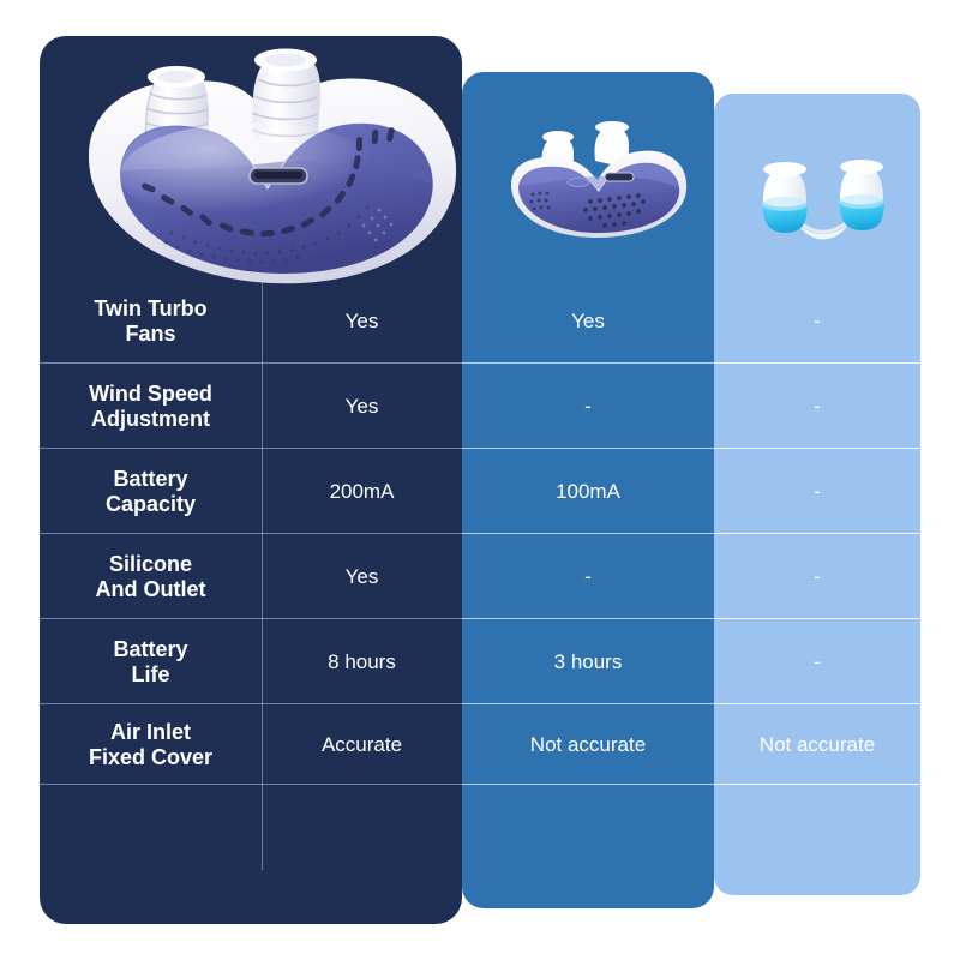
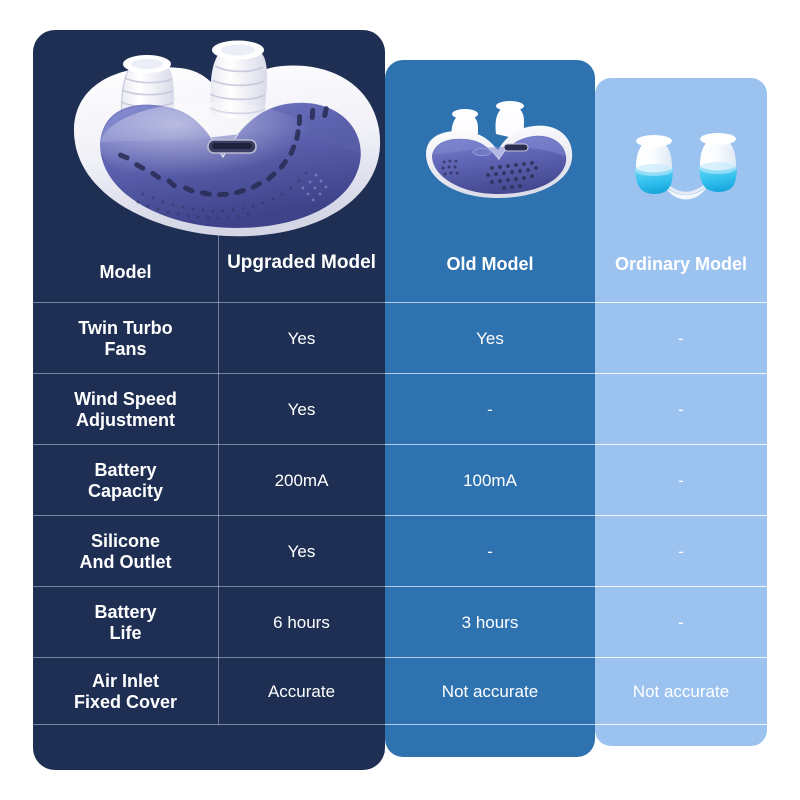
+ Model
+ Upgraded Model
+ Old Model
+ Ordinary Model
  Twin Turbo
  Fans
  Yes
  Yes
  -
  Wind Speed
  Adjustment
  Yes
  -
  -
  Battery
  Capacity
  200mA
  100mA
  -
  Silicone
  And Outlet
  Yes
  -
  -
  Battery
  Life
- 8 hours
+ 6 hours
  3 hours
  -
  Air Inlet
  Fixed Cover
  Accurate
  Not accurate
  Not accurate
